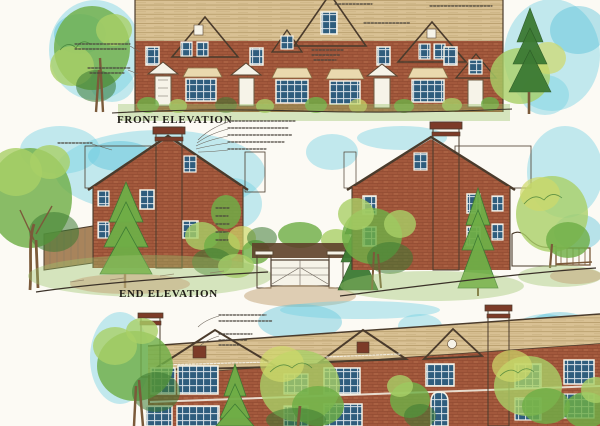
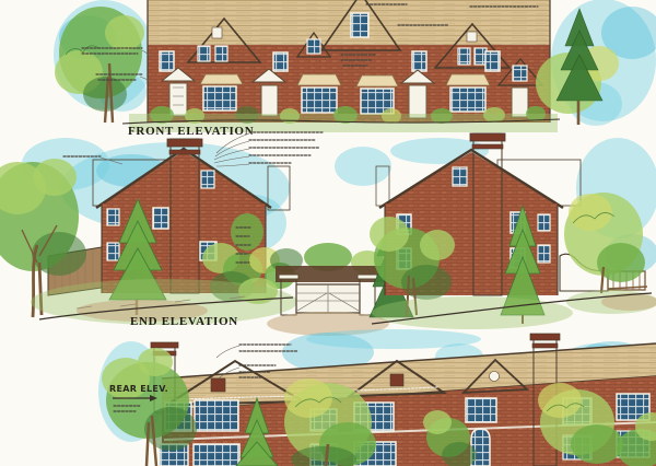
  FRONT ELEVATION
  END ELEVATION
+ REAR ELEV.
